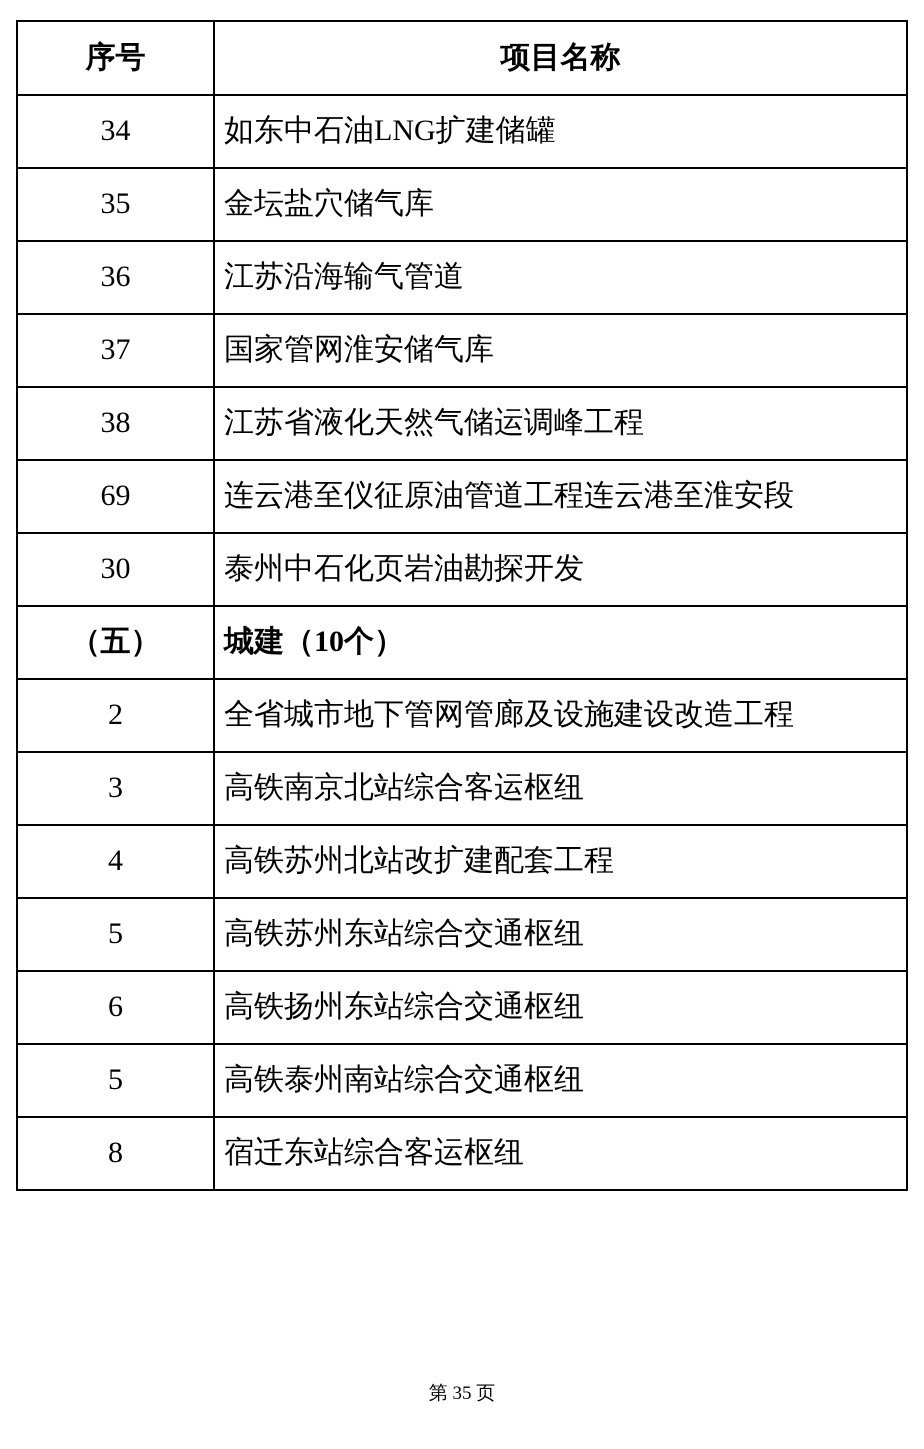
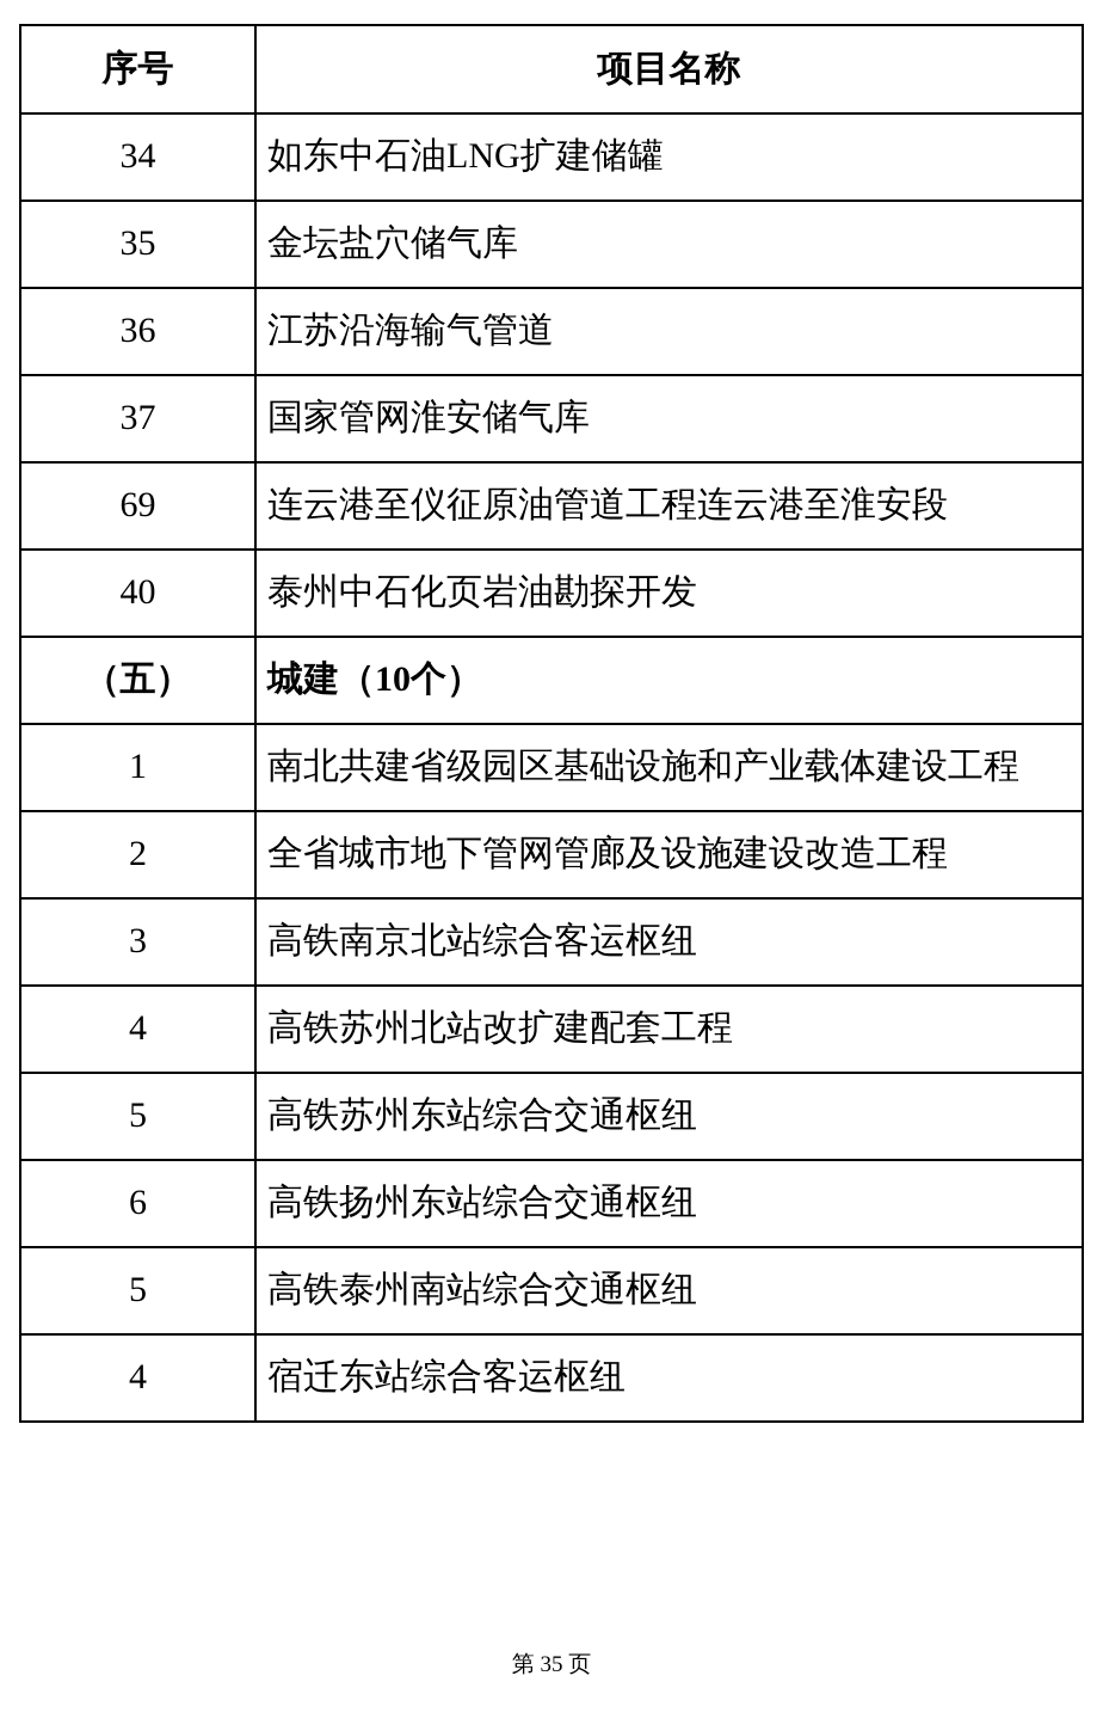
  序号	项目名称
  34	如东中石油LNG扩建储罐
  35	金坛盐穴储气库
  36	江苏沿海输气管道
  37	国家管网淮安储气库
- 38	江苏省液化天然气储运调峰工程
  69	连云港至仪征原油管道工程连云港至淮安段
- 30	泰州中石化页岩油勘探开发
+ 40	泰州中石化页岩油勘探开发
  （五）	城建（10个）
+ 1	南北共建省级园区基础设施和产业载体建设工程
  2	全省城市地下管网管廊及设施建设改造工程
  3	高铁南京北站综合客运枢纽
  4	高铁苏州北站改扩建配套工程
  5	高铁苏州东站综合交通枢纽
  6	高铁扬州东站综合交通枢纽
  5	高铁泰州南站综合交通枢纽
- 8	宿迁东站综合客运枢纽
+ 4	宿迁东站综合客运枢纽
  第 35 页
